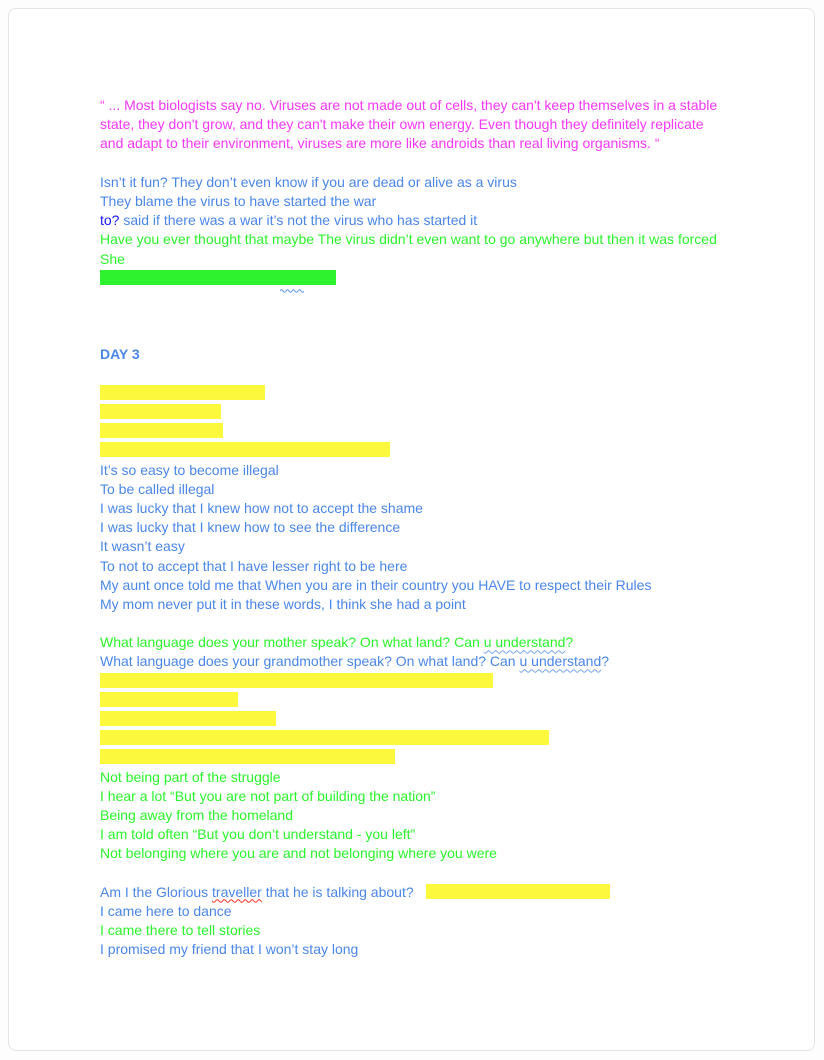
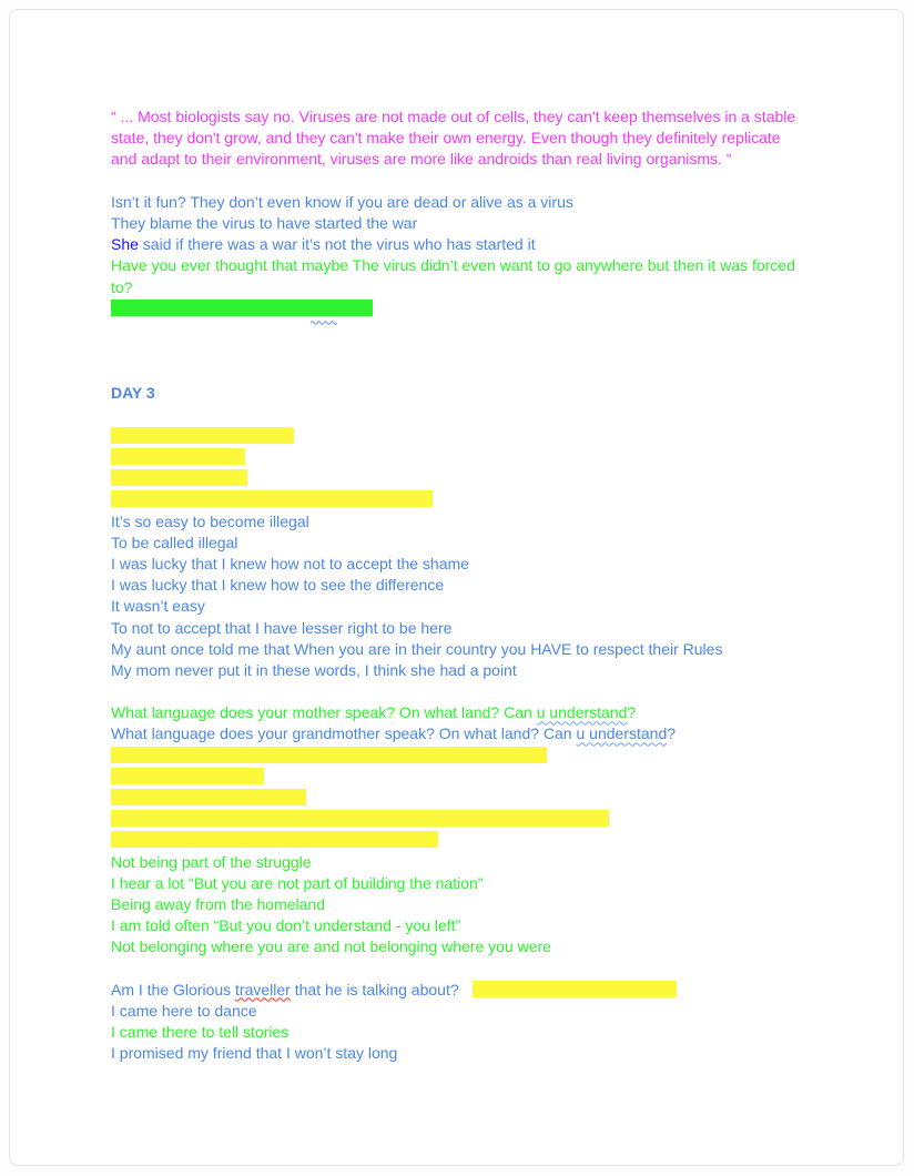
  “ ... Most biologists say no. Viruses are not made out of cells, they can't keep themselves in a stable
  state, they don't grow, and they can't make their own energy. Even though they definitely replicate
  and adapt to their environment, viruses are more like androids than real living organisms. “
  Isn’t it fun? They don’t even know if you are dead or alive as a virus
  They blame the virus to have started the war
- to? said if there was a war it’s not the virus who has started it
+ She said if there was a war it’s not the virus who has started it
  Have you ever thought that maybe The virus didn’t even want to go anywhere but then it was forced
- She
+ to?
  DAY 3
  It’s so easy to become illegal
  To be called illegal
  I was lucky that I knew how not to accept the shame
  I was lucky that I knew how to see the difference
  It wasn’t easy
  To not to accept that I have lesser right to be here
  My aunt once told me that When you are in their country you HAVE to respect their Rules
  My mom never put it in these words, I think she had a point
  What language does your mother speak? On what land? Can u understand?
  What language does your grandmother speak? On what land? Can u understand?
  Not being part of the struggle
  I hear a lot “But you are not part of building the nation”
  Being away from the homeland
  I am told often “But you don’t understand - you left”
  Not belonging where you are and not belonging where you were
  Am I the Glorious traveller that he is talking about?
  I came here to dance
  I came there to tell stories
  I promised my friend that I won’t stay long
